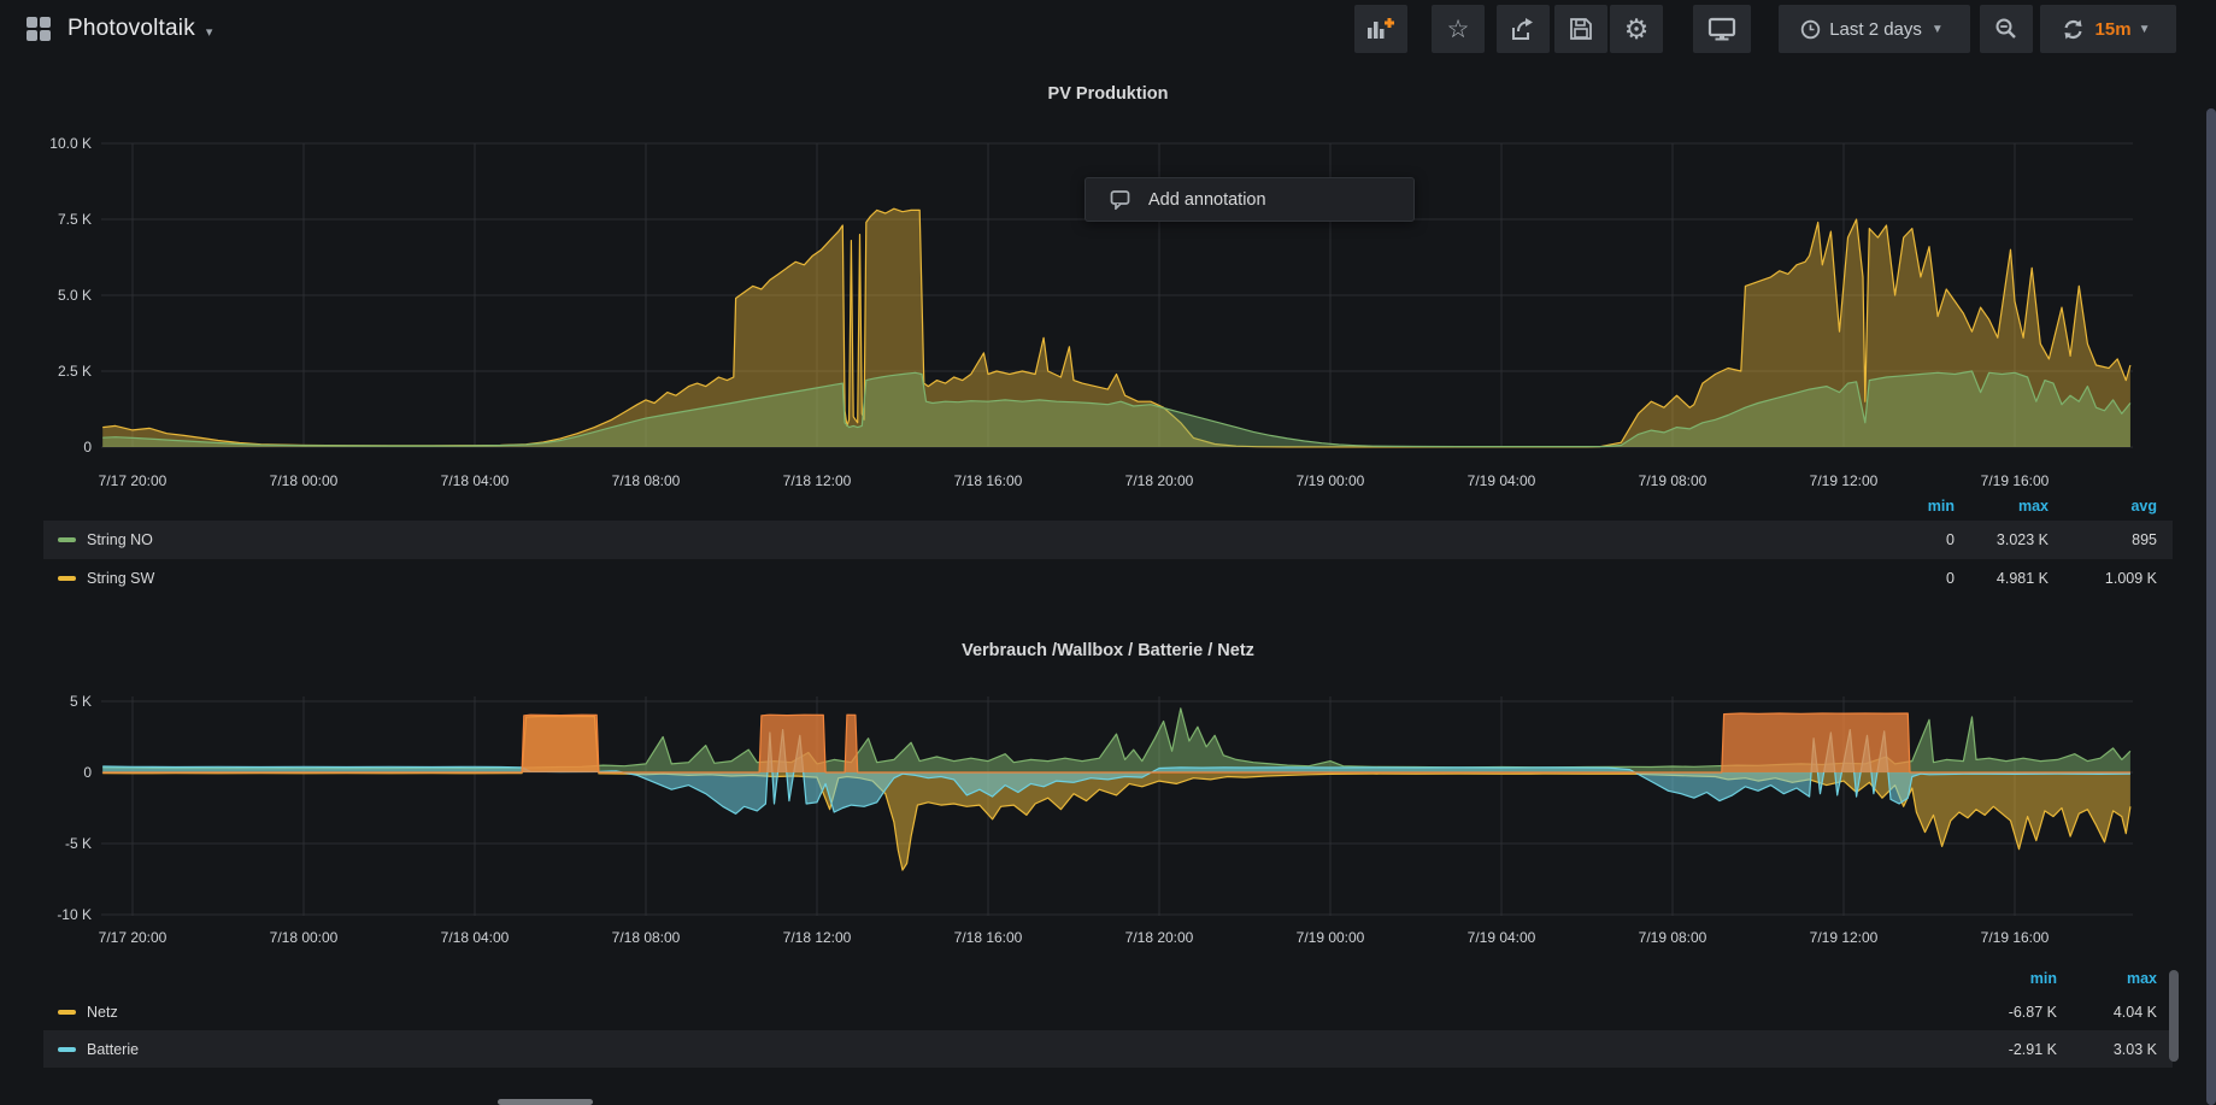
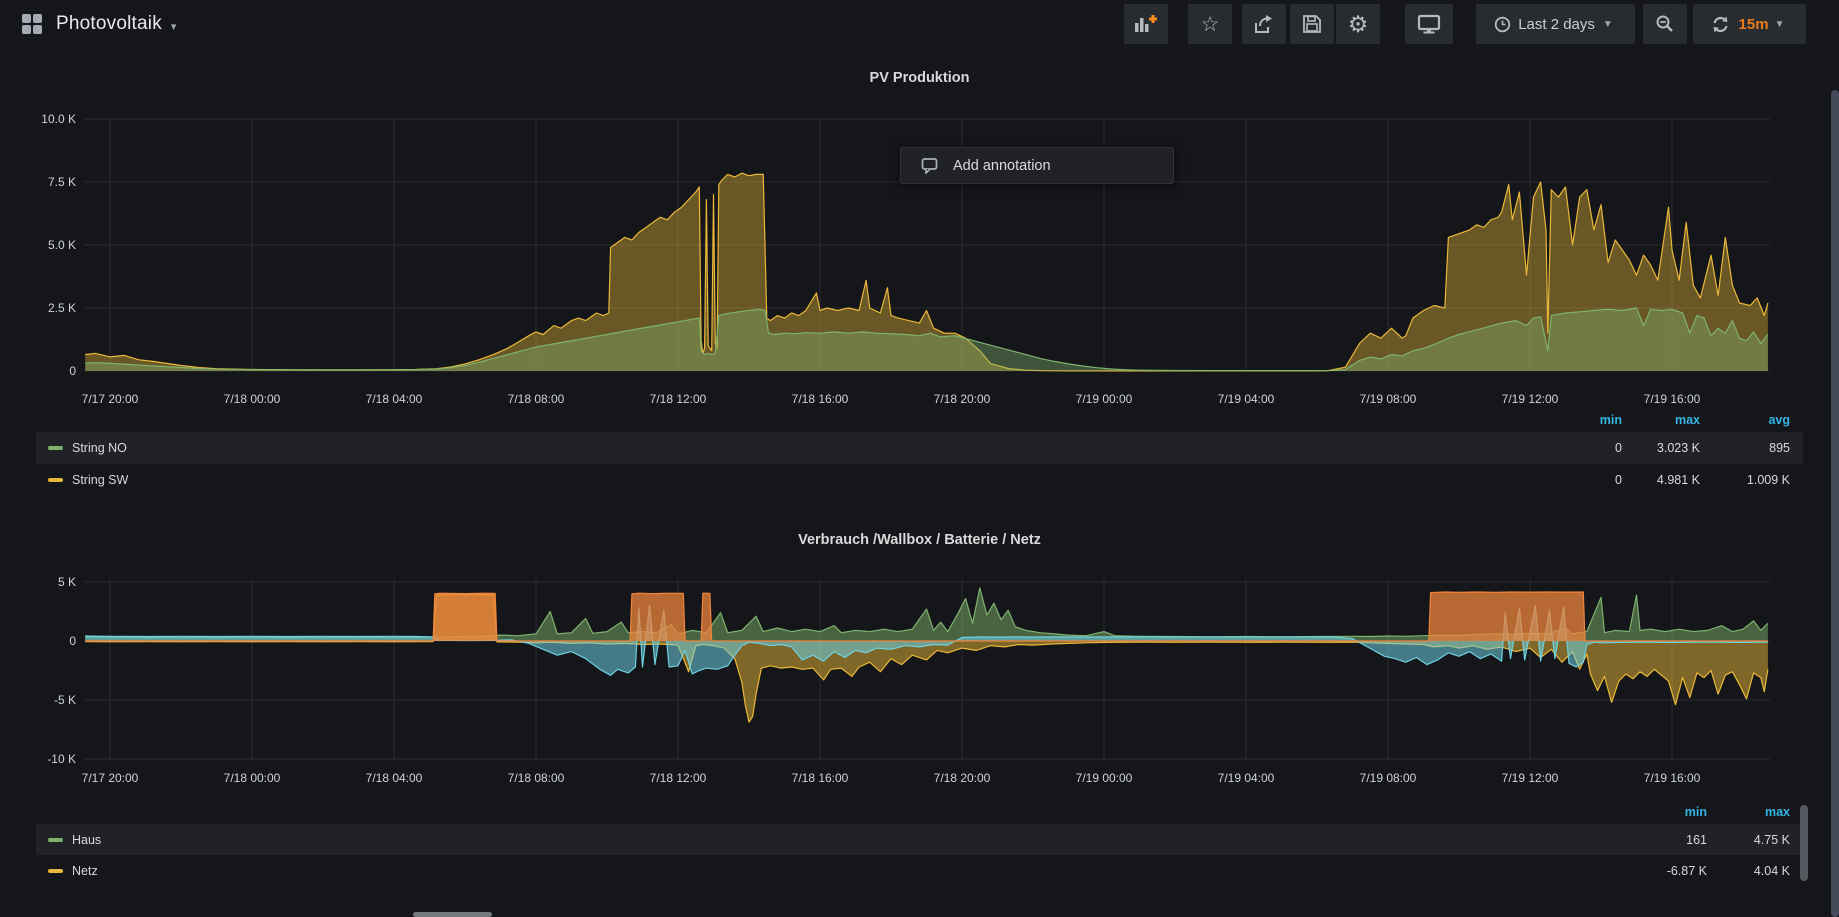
  Photovoltaik
  ▾
  ☆
  ⚙
  Last 2 days
  ▼
  15m
  ▼
  PV Produktion
  Verbrauch /Wallbox / Batterie / Netz
  0
  2.5 K
  5.0 K
  7.5 K
  10.0 K
  7/17 20:00
  7/18 00:00
  7/18 04:00
  7/18 08:00
  7/18 12:00
  7/18 16:00
  7/18 20:00
  7/19 00:00
  7/19 04:00
  7/19 08:00
  7/19 12:00
  7/19 16:00
  5 K
  0
  -5 K
  -10 K
  7/17 20:00
  7/18 00:00
  7/18 04:00
  7/18 08:00
  7/18 12:00
  7/18 16:00
  7/18 20:00
  7/19 00:00
  7/19 04:00
  7/19 08:00
  7/19 12:00
  7/19 16:00
  min
  max
  avg
  String NO
  0
  3.023 K
  895
  String SW
  0
  4.981 K
  1.009 K
  min
  max
+ Haus
+ 161
+ 4.75 K
  Netz
  -6.87 K
  4.04 K
- Batterie
- -2.91 K
- 3.03 K
  Add annotation
